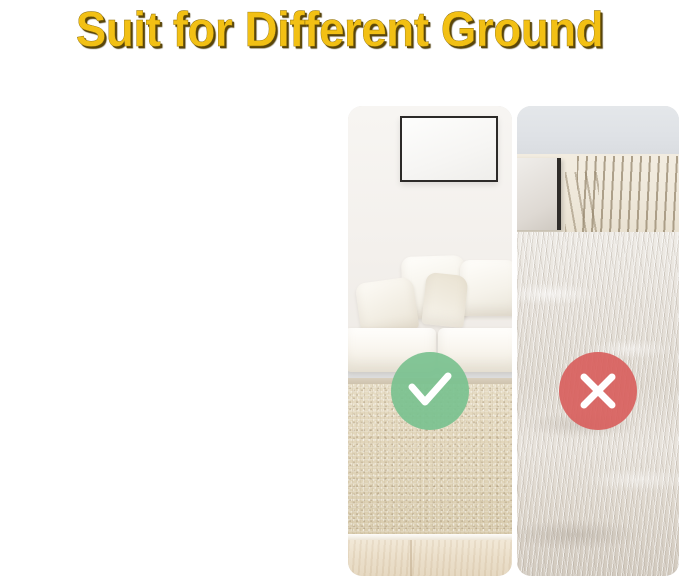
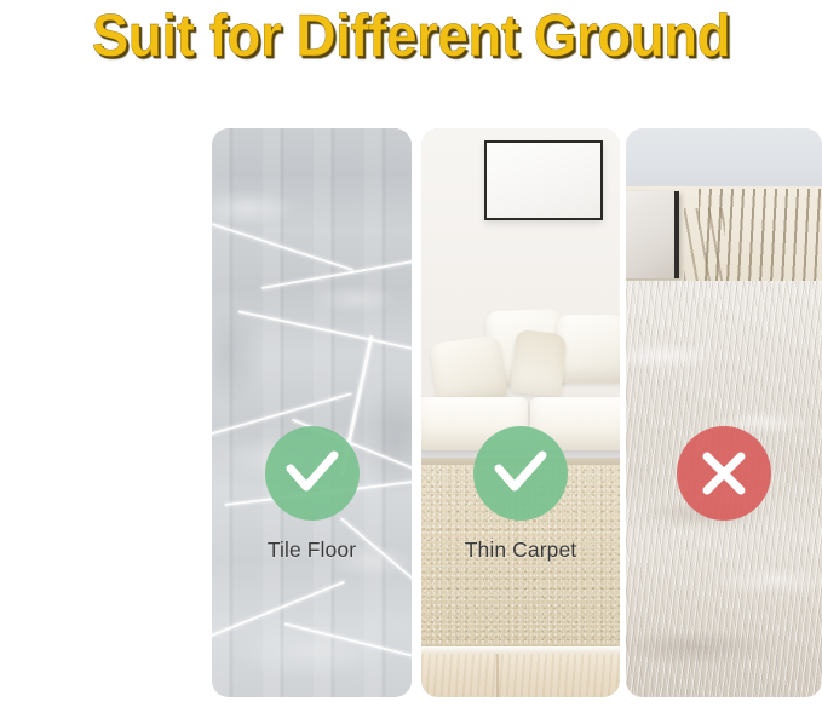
  Suit for Different Ground
+ Tile Floor
+ Thin Carpet
